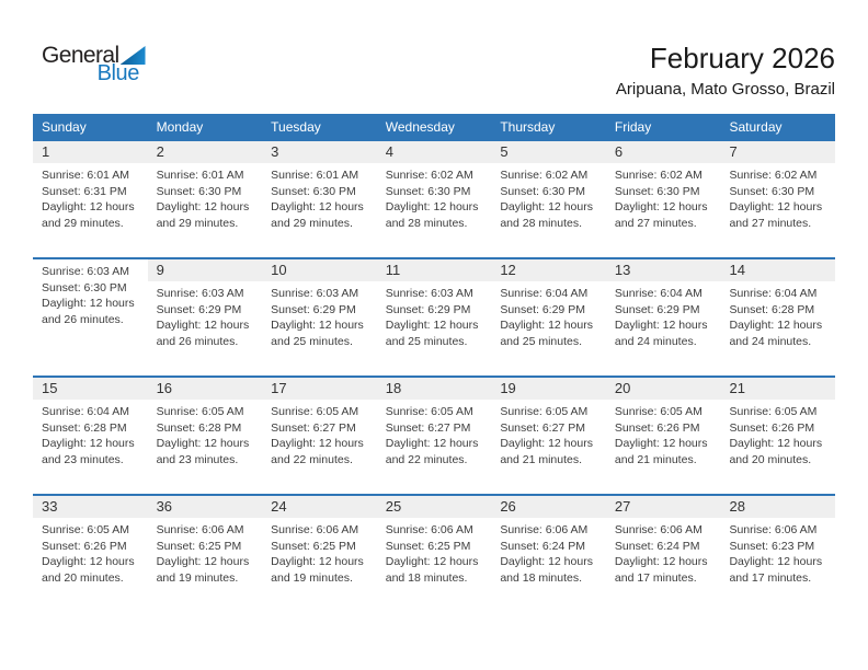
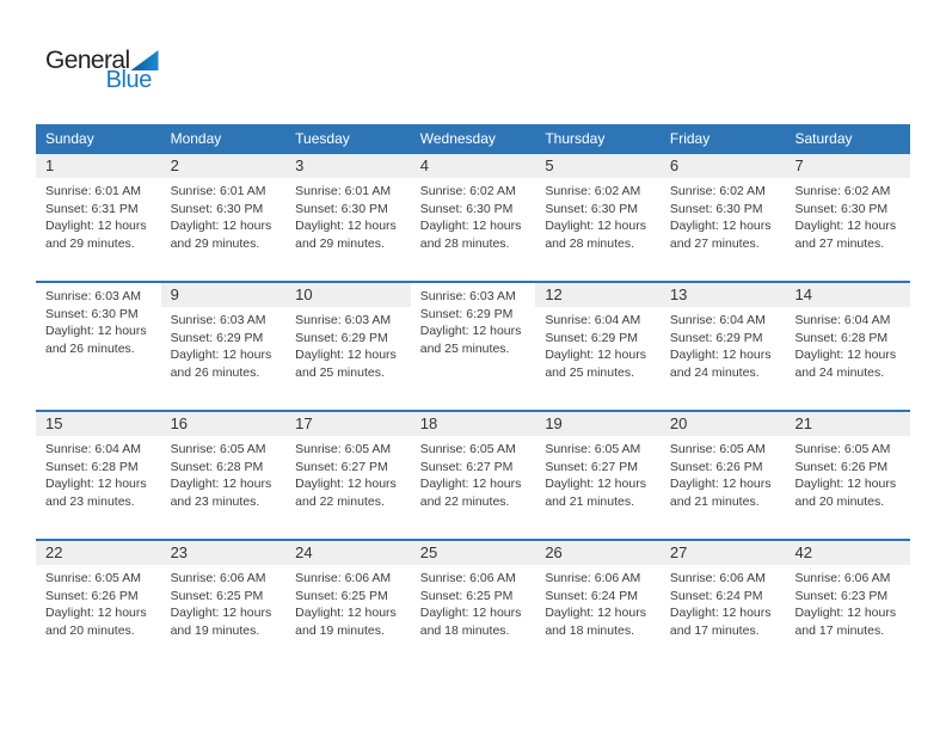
  General
  Blue
- February 2026
- Aripuana, Mato Grosso, Brazil
  Sunday
  Monday
  Tuesday
  Wednesday
  Thursday
  Friday
  Saturday
  1
  Sunrise: 6:01 AM
  Sunset: 6:31 PM
  Daylight: 12 hours
  and 29 minutes.
  2
  Sunrise: 6:01 AM
  Sunset: 6:30 PM
  Daylight: 12 hours
  and 29 minutes.
  3
  Sunrise: 6:01 AM
  Sunset: 6:30 PM
  Daylight: 12 hours
  and 29 minutes.
  4
  Sunrise: 6:02 AM
  Sunset: 6:30 PM
  Daylight: 12 hours
  and 28 minutes.
  5
  Sunrise: 6:02 AM
  Sunset: 6:30 PM
  Daylight: 12 hours
  and 28 minutes.
  6
  Sunrise: 6:02 AM
  Sunset: 6:30 PM
  Daylight: 12 hours
  and 27 minutes.
  7
  Sunrise: 6:02 AM
  Sunset: 6:30 PM
  Daylight: 12 hours
  and 27 minutes.
  Sunrise: 6:03 AM
  Sunset: 6:30 PM
  Daylight: 12 hours
  and 26 minutes.
  9
  Sunrise: 6:03 AM
  Sunset: 6:29 PM
  Daylight: 12 hours
  and 26 minutes.
  10
  Sunrise: 6:03 AM
  Sunset: 6:29 PM
  Daylight: 12 hours
  and 25 minutes.
- 11
  Sunrise: 6:03 AM
  Sunset: 6:29 PM
  Daylight: 12 hours
  and 25 minutes.
  12
  Sunrise: 6:04 AM
  Sunset: 6:29 PM
  Daylight: 12 hours
  and 25 minutes.
  13
  Sunrise: 6:04 AM
  Sunset: 6:29 PM
  Daylight: 12 hours
  and 24 minutes.
  14
  Sunrise: 6:04 AM
  Sunset: 6:28 PM
  Daylight: 12 hours
  and 24 minutes.
  15
  Sunrise: 6:04 AM
  Sunset: 6:28 PM
  Daylight: 12 hours
  and 23 minutes.
  16
  Sunrise: 6:05 AM
  Sunset: 6:28 PM
  Daylight: 12 hours
  and 23 minutes.
  17
  Sunrise: 6:05 AM
  Sunset: 6:27 PM
  Daylight: 12 hours
  and 22 minutes.
  18
  Sunrise: 6:05 AM
  Sunset: 6:27 PM
  Daylight: 12 hours
  and 22 minutes.
  19
  Sunrise: 6:05 AM
  Sunset: 6:27 PM
  Daylight: 12 hours
  and 21 minutes.
  20
  Sunrise: 6:05 AM
  Sunset: 6:26 PM
  Daylight: 12 hours
  and 21 minutes.
  21
  Sunrise: 6:05 AM
  Sunset: 6:26 PM
  Daylight: 12 hours
  and 20 minutes.
- 33
+ 22
  Sunrise: 6:05 AM
  Sunset: 6:26 PM
  Daylight: 12 hours
  and 20 minutes.
- 36
+ 23
  Sunrise: 6:06 AM
  Sunset: 6:25 PM
  Daylight: 12 hours
  and 19 minutes.
  24
  Sunrise: 6:06 AM
  Sunset: 6:25 PM
  Daylight: 12 hours
  and 19 minutes.
  25
  Sunrise: 6:06 AM
  Sunset: 6:25 PM
  Daylight: 12 hours
  and 18 minutes.
  26
  Sunrise: 6:06 AM
  Sunset: 6:24 PM
  Daylight: 12 hours
  and 18 minutes.
  27
  Sunrise: 6:06 AM
  Sunset: 6:24 PM
  Daylight: 12 hours
  and 17 minutes.
- 28
+ 42
  Sunrise: 6:06 AM
  Sunset: 6:23 PM
  Daylight: 12 hours
  and 17 minutes.
